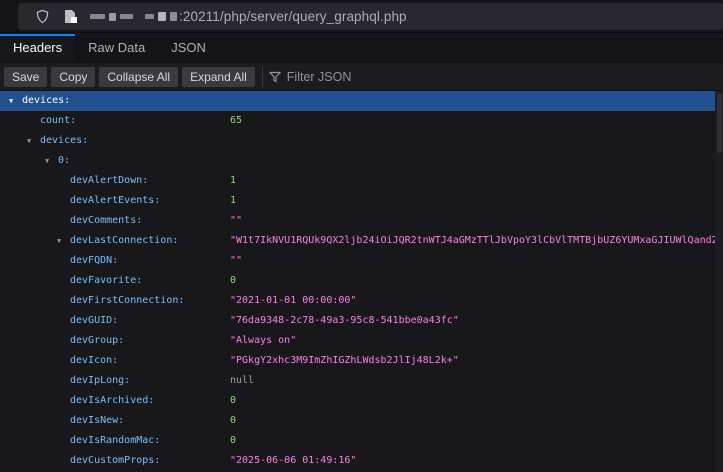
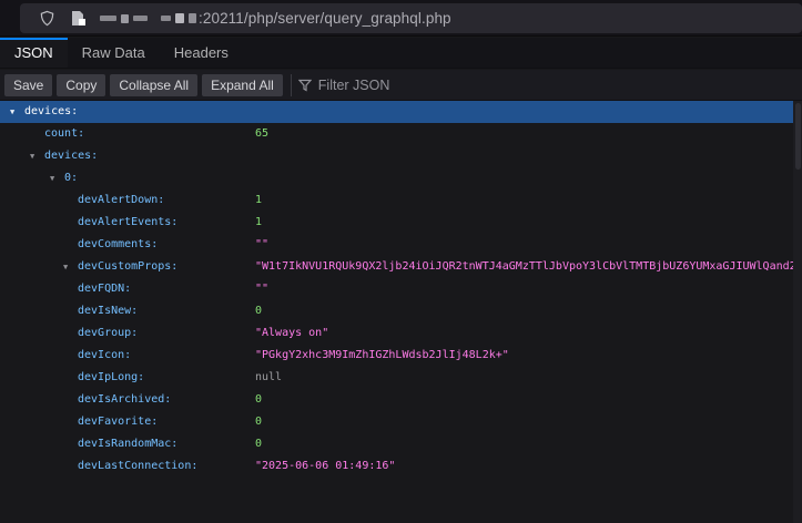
  :20211/php/server/query_graphql.php
- Headers
+ JSON
  Raw Data
- JSON
+ Headers
  Save
  Copy
  Collapse All
  Expand All
  Filter JSON
  ▼
  devices:
  count:
  65
  ▼
  devices:
  ▼
  0:
  devAlertDown:
  1
  devAlertEvents:
  1
  devComments:
  ""
  ▼
- devLastConnection:
+ devCustomProps:
  "W1t7IkNVU1RQUk9QX2ljb24iOiJQR2tnWTJ4aGMzTTlJbVpoY3lCbVlTMTBjbUZ6YUMxaGJIUWlQand
  devFQDN:
  ""
- devFavorite:
+ devIsNew:
  0
- devFirstConnection:
- "2021-01-01 00:00:00"
- devGUID:
- "76da9348-2c78-49a3-95c8-541bbe0a43fc"
  devGroup:
  "Always on"
  devIcon:
  "PGkgY2xhc3M9ImZhIGZhLWdsb2JlIj48L2k+"
  devIpLong:
  null
  devIsArchived:
  0
- devIsNew:
+ devFavorite:
  0
  devIsRandomMac:
  0
- devCustomProps:
+ devLastConnection:
  "2025-06-06 01:49:16"
